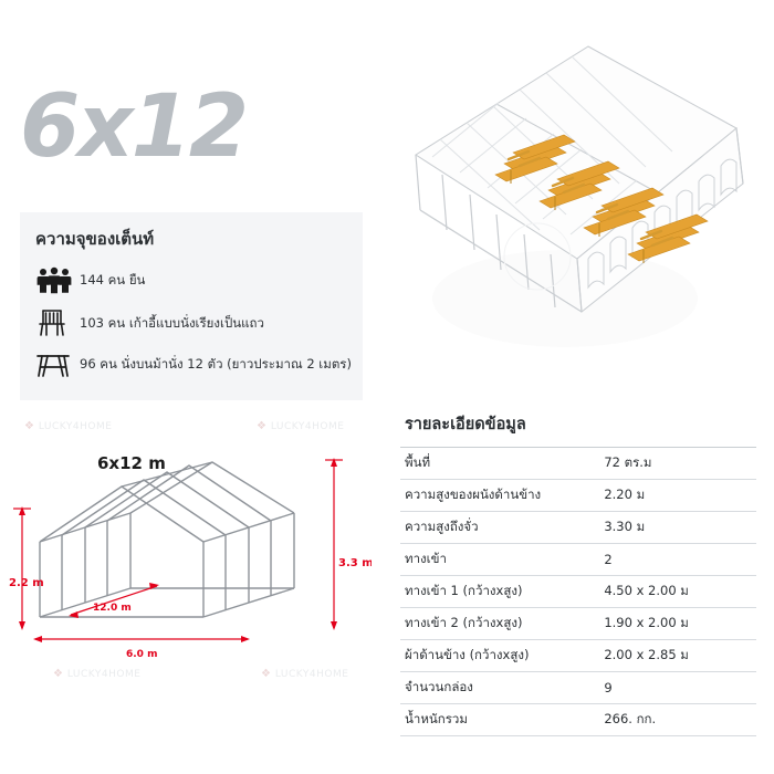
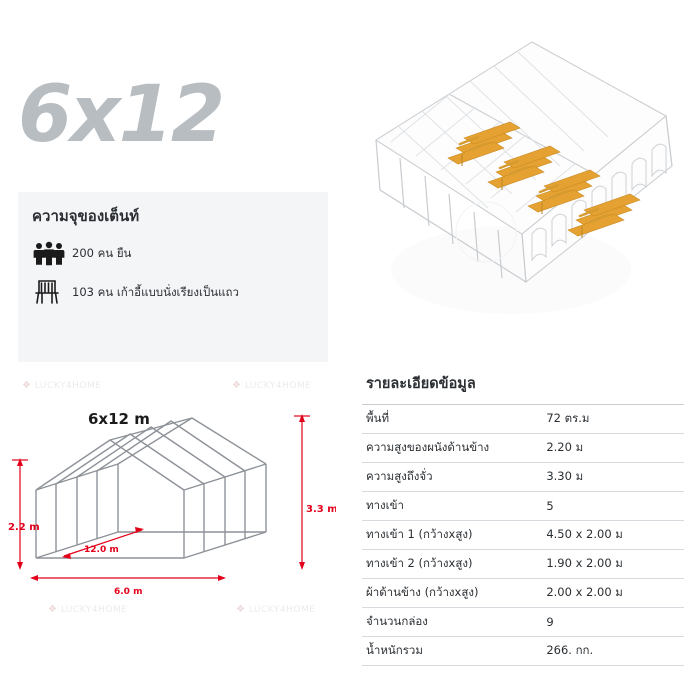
  6x12
  ความจุของเต็นท์
- 144 คน ยืน
+ 200 คน ยืน
  103 คน เก้าอี้แบบนั่งเรียงเป็นแถว
- 96 คน นั่งบนม้านั่ง 12 ตัว (ยาวประมาณ 2 เมตร)
  6x12 m
  2.2 m
  3.3 m
  12.0 m
  6.0 m
  รายละเอียดข้อมูล
  พื้นที่	72 ตร.ม
  ความสูงของผนังด้านข้าง	2.20 ม
  ความสูงถึงจั่ว	3.30 ม
- ทางเข้า	2
+ ทางเข้า	5
  ทางเข้า 1 (กว้างxสูง)	4.50 x 2.00 ม
  ทางเข้า 2 (กว้างxสูง)	1.90 x 2.00 ม
- ผ้าด้านข้าง (กว้างxสูง)	2.00 x 2.85 ม
+ ผ้าด้านข้าง (กว้างxสูง)	2.00 x 2.00 ม
  จำนวนกล่อง	9
  น้ำหนักรวม	266. กก.
